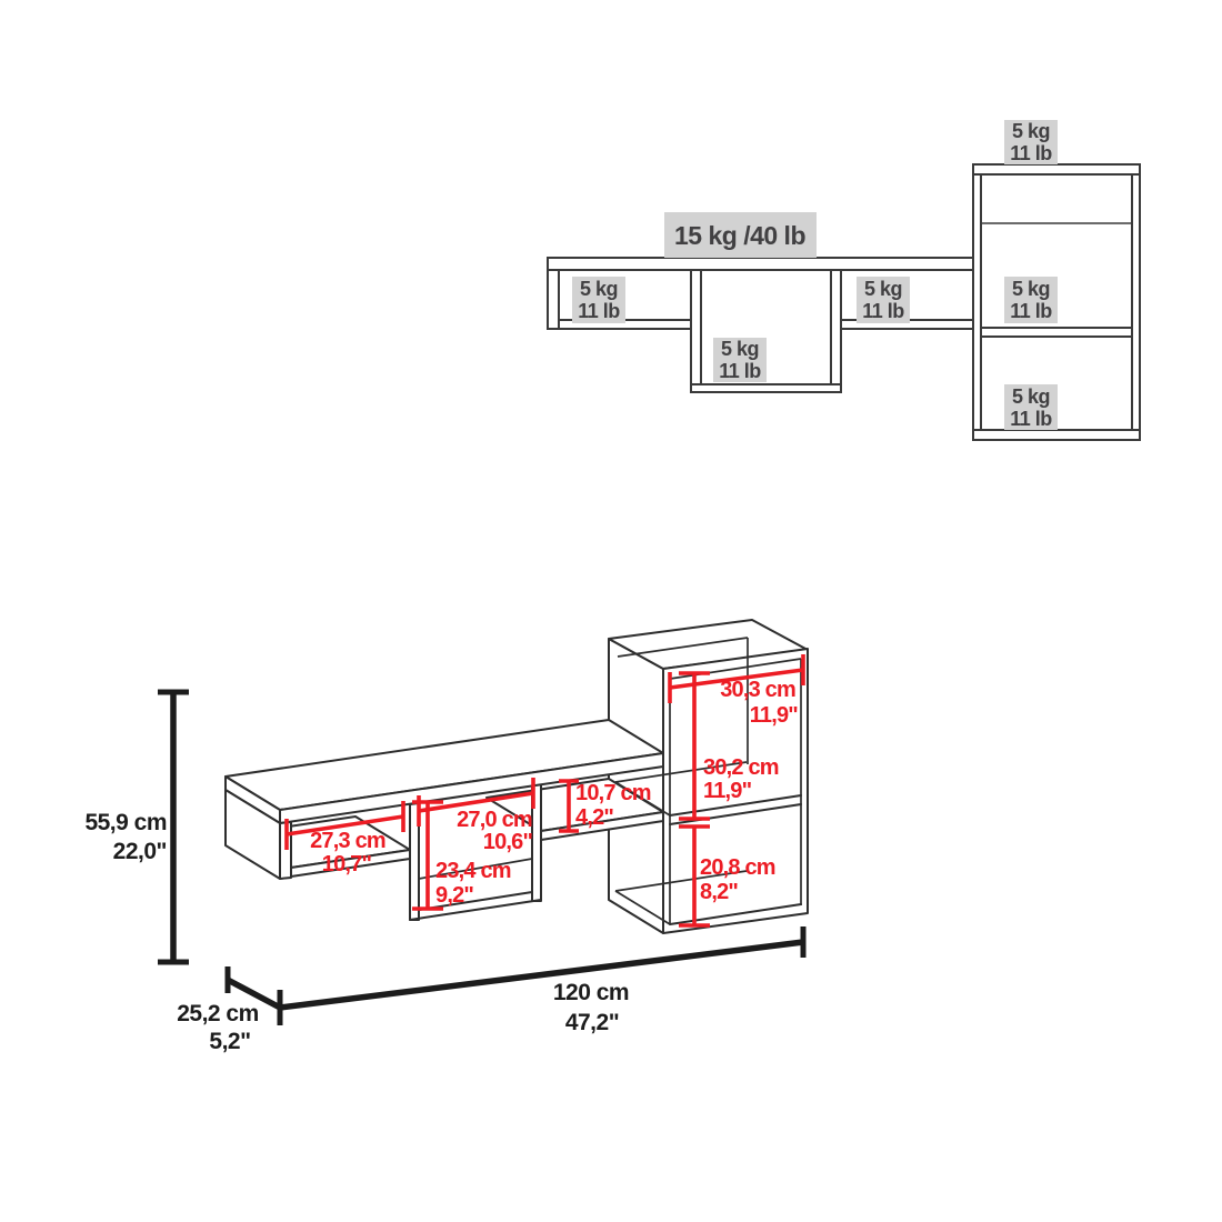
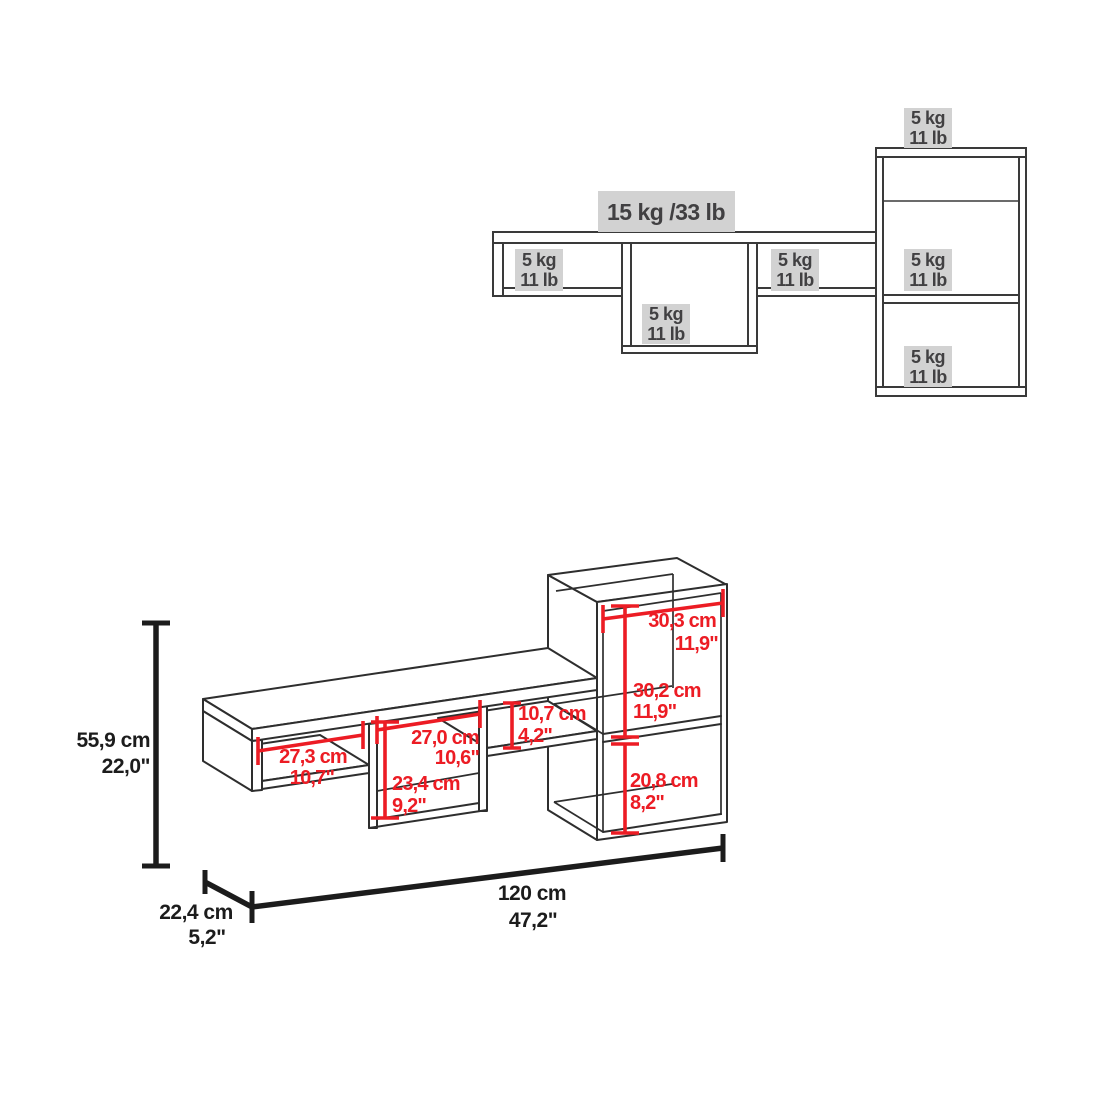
- 15 kg /40 lb
+ 15 kg /33 lb
  5 kg
  11 lb
  5 kg
  11 lb
  5 kg
  11 lb
  5 kg
  11 lb
  5 kg
  11 lb
  5 kg
  11 lb
  27,3 cm
  10,7"
  27,0 cm
  10,6"
  23,4 cm
  9,2"
  10,7 cm
  4,2"
  30,3 cm
  11,9"
  30,2 cm
  11,9"
  20,8 cm
  8,2"
  55,9 cm
  22,0"
  120 cm
  47,2"
- 25,2 cm
+ 22,4 cm
  5,2"
